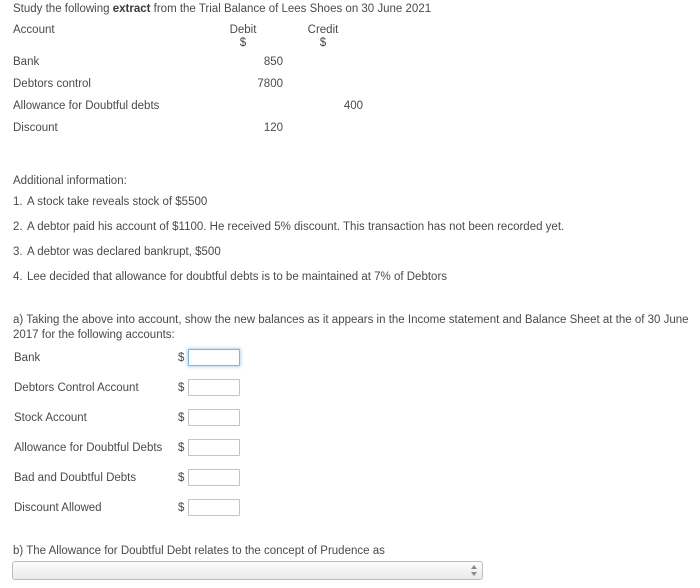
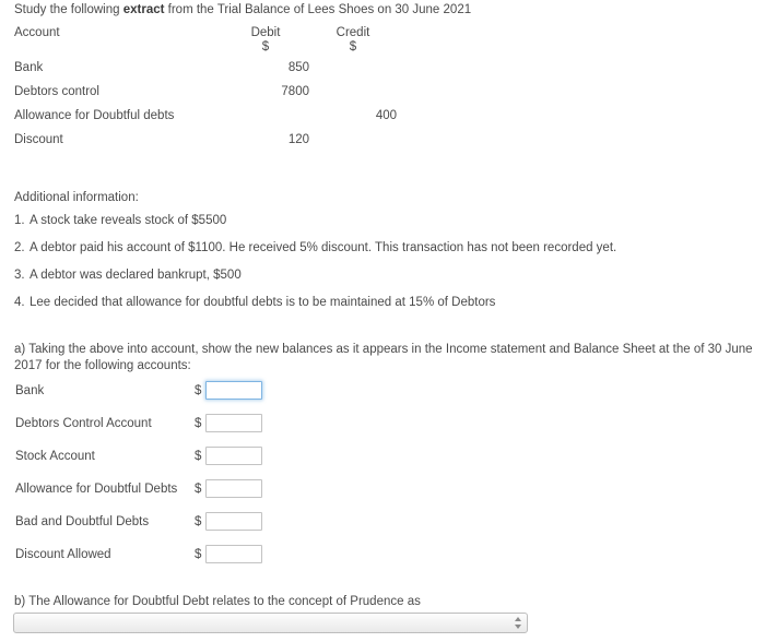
  Study the following extract from the Trial Balance of Lees Shoes on 30 June 2021
  Account	Debit	Credit
  	$	$
  Bank	850
  Debtors control	7800
  Allowance for Doubtful debts		400
  Discount	120
  Additional information:
  1.
  A stock take reveals stock of $5500
  2.
  A debtor paid his account of $1100. He received 5% discount. This transaction has not been recorded yet.
  3.
  A debtor was declared bankrupt, $500
  4.
- Lee decided that allowance for doubtful debts is to be maintained at 7% of Debtors
+ Lee decided that allowance for doubtful debts is to be maintained at 15% of Debtors
  a) Taking the above into account, show the new balances as it appears in the Income statement and Balance Sheet at the of 30 June 2017 for the following accounts:
  Bank
  $
  Debtors Control Account
  $
  Stock Account
  $
  Allowance for Doubtful Debts
  $
  Bad and Doubtful Debts
  $
  Discount Allowed
  $
  b) The Allowance for Doubtful Debt relates to the concept of Prudence as
